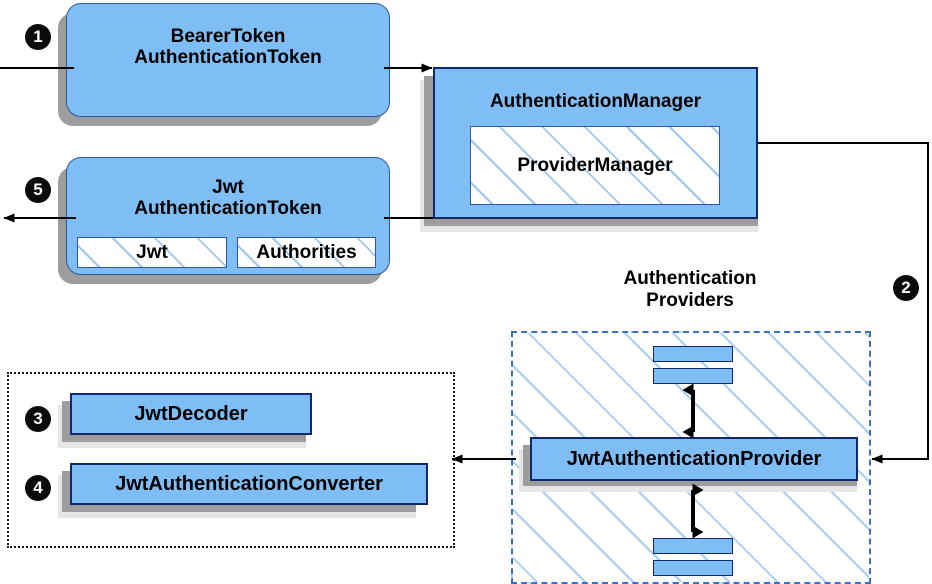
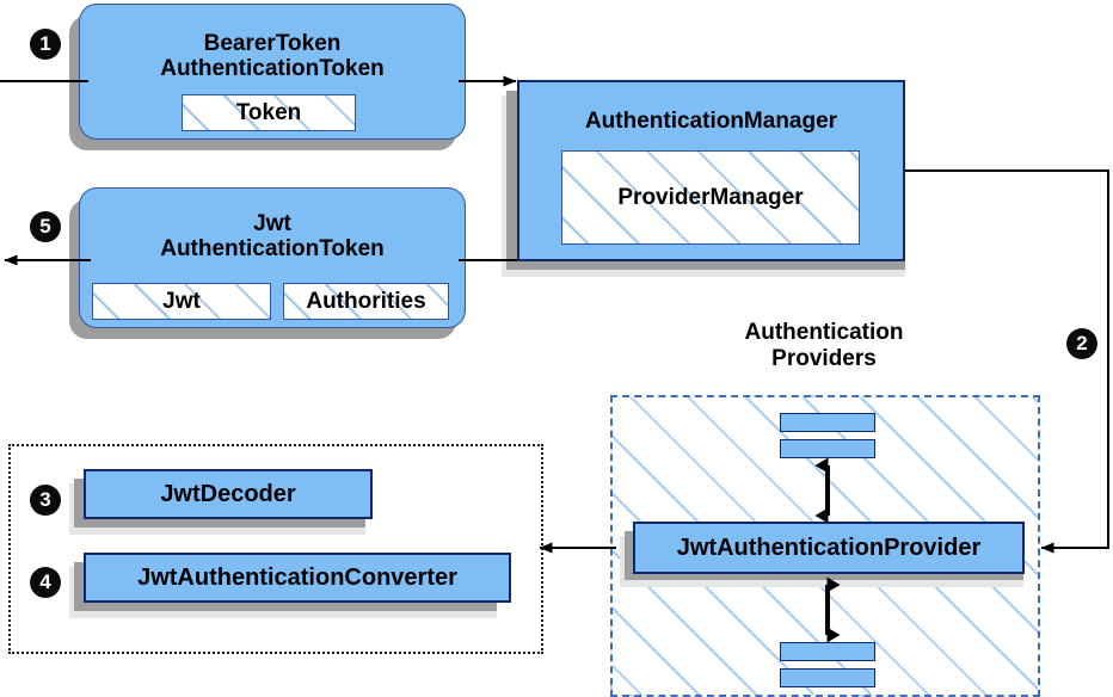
  1
  2
  3
  4
  5
  BearerToken
  AuthenticationToken
+ Token
  Jwt
  AuthenticationToken
  Jwt
  Authorities
  AuthenticationManager
  ProviderManager
  Authentication
  Providers
  JwtAuthenticationProvider
  JwtDecoder
  JwtAuthenticationConverter
